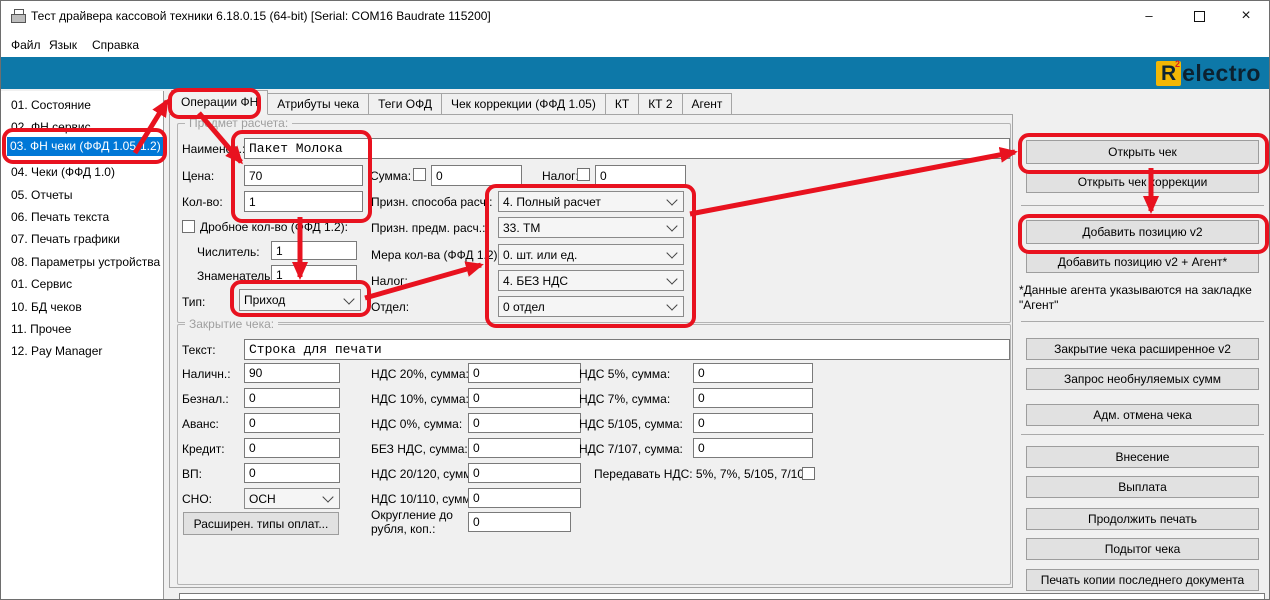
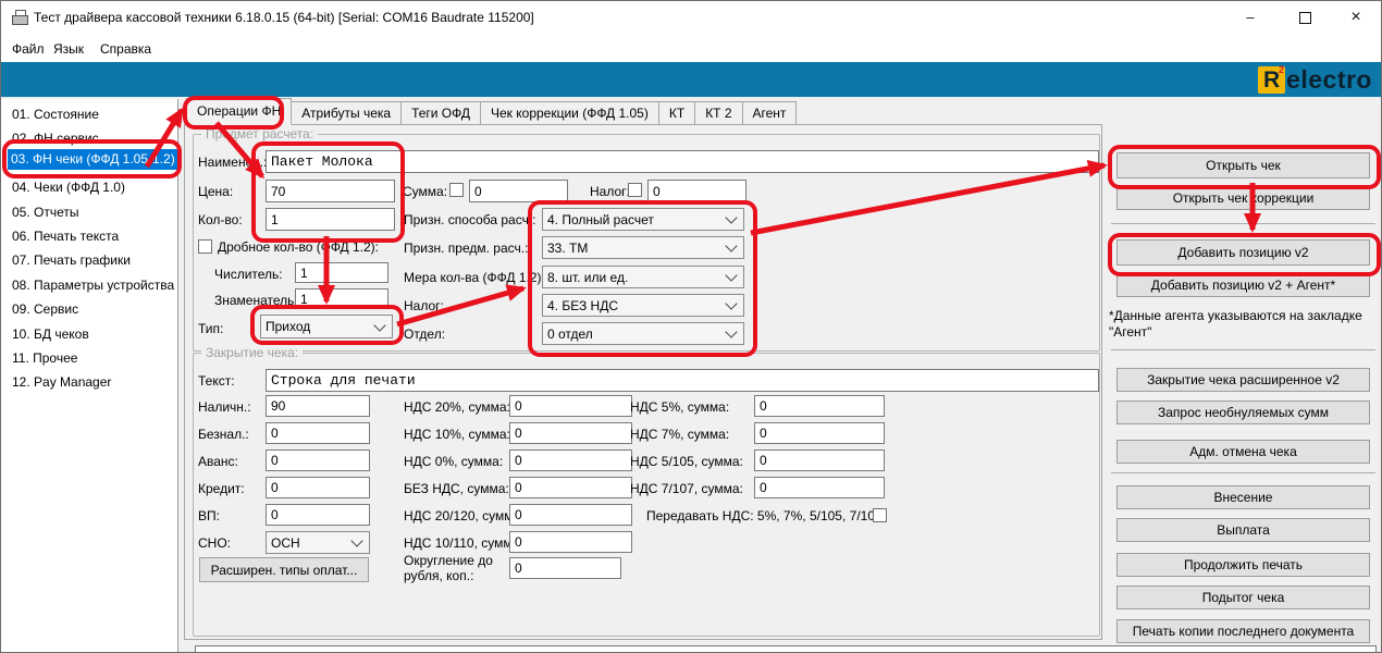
  Тест драйвера кассовой техники 6.18.0.15 (64-bit) [Serial: COM16 Baudrate 115200]
  –
  ×
  Файл
  Язык
  Справка
  R
  2
  electro
  01. Состояние
  02. ФН сервис
  03. ФН чеки (ФФД 1.051.2)
  04. Чеки (ФФД 1.0)
  05. Отчеты
  06. Печать текста
  07. Печать графики
  08. Параметры устройства
- 01. Сервис
+ 09. Сервис
  10. БД чеков
  11. Прочее
  12. Pay Manager
  Операции ФН
  Атрибуты чека
  Теги ОФД
  Чек коррекции (ФФД 1.05)
  КТ
  КТ 2
  Агент
  Прдмет расчета:
  Наименв.
  Пакет Молока
  Цена:
  70
  Сумма:
  0
  Налог
  0
  Кол-во:
  1
  Призн. способа расч.:
  4. Полный расчет
  Дробное кол-во (ФД 1.2):
  Призн. предм. расч.:
  33. ТМ
  Числитель:
  1
  Мера кол-ва (ФФД 1.2)
- 0. шт. или ед.
+ 8. шт. или ед.
  Знаменатель
  1
  Налог:
  4. БЕЗ НДС
  Тип:
  Приход
  Отдел:
  0 отдел
  Закрытие чека:
  Текст:
  Строка для печати
  Наличн.:
  90
  Безнал.:
  0
  Аванс:
  0
  Кредит:
  0
  ВП:
  0
  СНО:
  ОСН
  Расширен. типы оплат...
  НДС 20%, сумма
  0
  НДС 10%, сумма
  0
  НДС 0%, сумма:
  0
  БЕЗ НДС, сумма:
  0
  НДС 20/120, сум
  0
  НДС 10/110, сумм
  0
  Округление до
  рубля, коп.:
  0
  НДС 5%, сумма:
  0
  НДС 7%, сумма:
  0
  НДС 5/105, сумма:
  0
  НДС 7/107, сумма:
  0
  Передавать НДС: 5%, 7%, 5/105, 7/10
  Открыть чек
  Открыть чекоррекции
  Добавить позицию v2
  Добавить позицию v2 + Агент*
  *Данные агента указываются на закладке
  "Агент"
  Закрытие чека расширенное v2
  Запрос необнуляемых сумм
  Адм. отмена чека
  Внесение
  Выплата
  Продолжить печать
  Подытог чека
  Печать копии последнего документа
